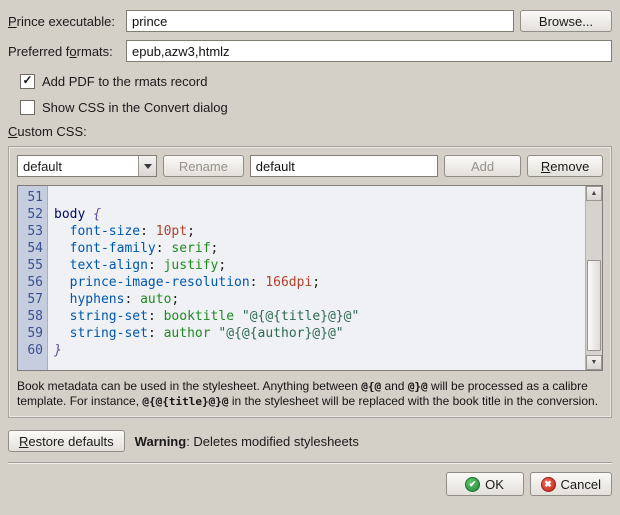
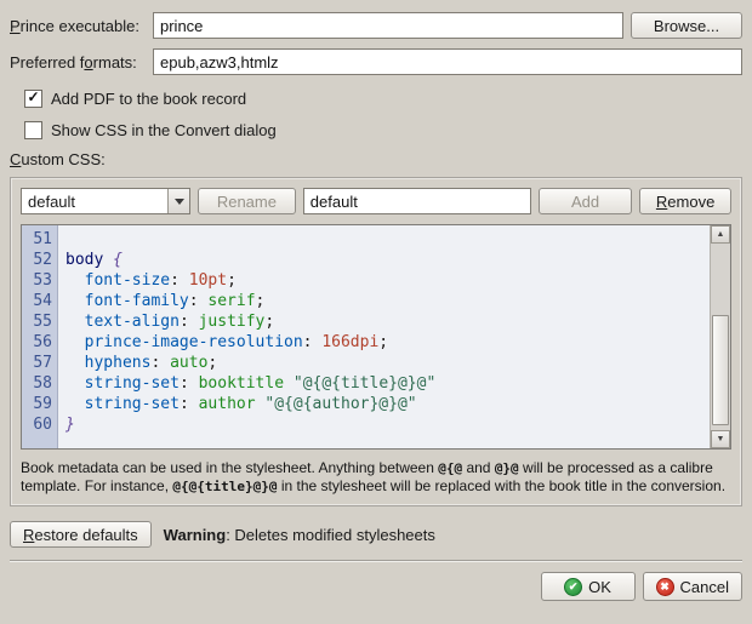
  Prince executable:
  prince
  Browse...
  Preferred formats:
  epub,azw3,htmlz
  ✓
- Add PDF to the rmats record
+ Add PDF to the book record
  Show CSS in the Convert dialog
  Custom CSS:
  default
  Rename
  default
  Add
  Remove
  51
  52
  53
  54
  55
  56
  57
  58
  59
  60
  body {
  font-size: 10pt;
  font-family: serif;
  text-align: justify;
  prince-image-resolution: 166dpi;
  hyphens: auto;
  string-set: booktitle "@{@{title}@}@"
  string-set: author "@{@{author}@}@"
  }
  Book metadata can be used in the stylesheet. Anything between @{@ and @}@ will be processed as a calibre template. For instance, @{@{title}@}@ in the stylesheet will be replaced with the book title in the conversion.
  Restore defaults
  Warning: Deletes modified stylesheets
  ✔
  OK
  ✖
  Cancel
